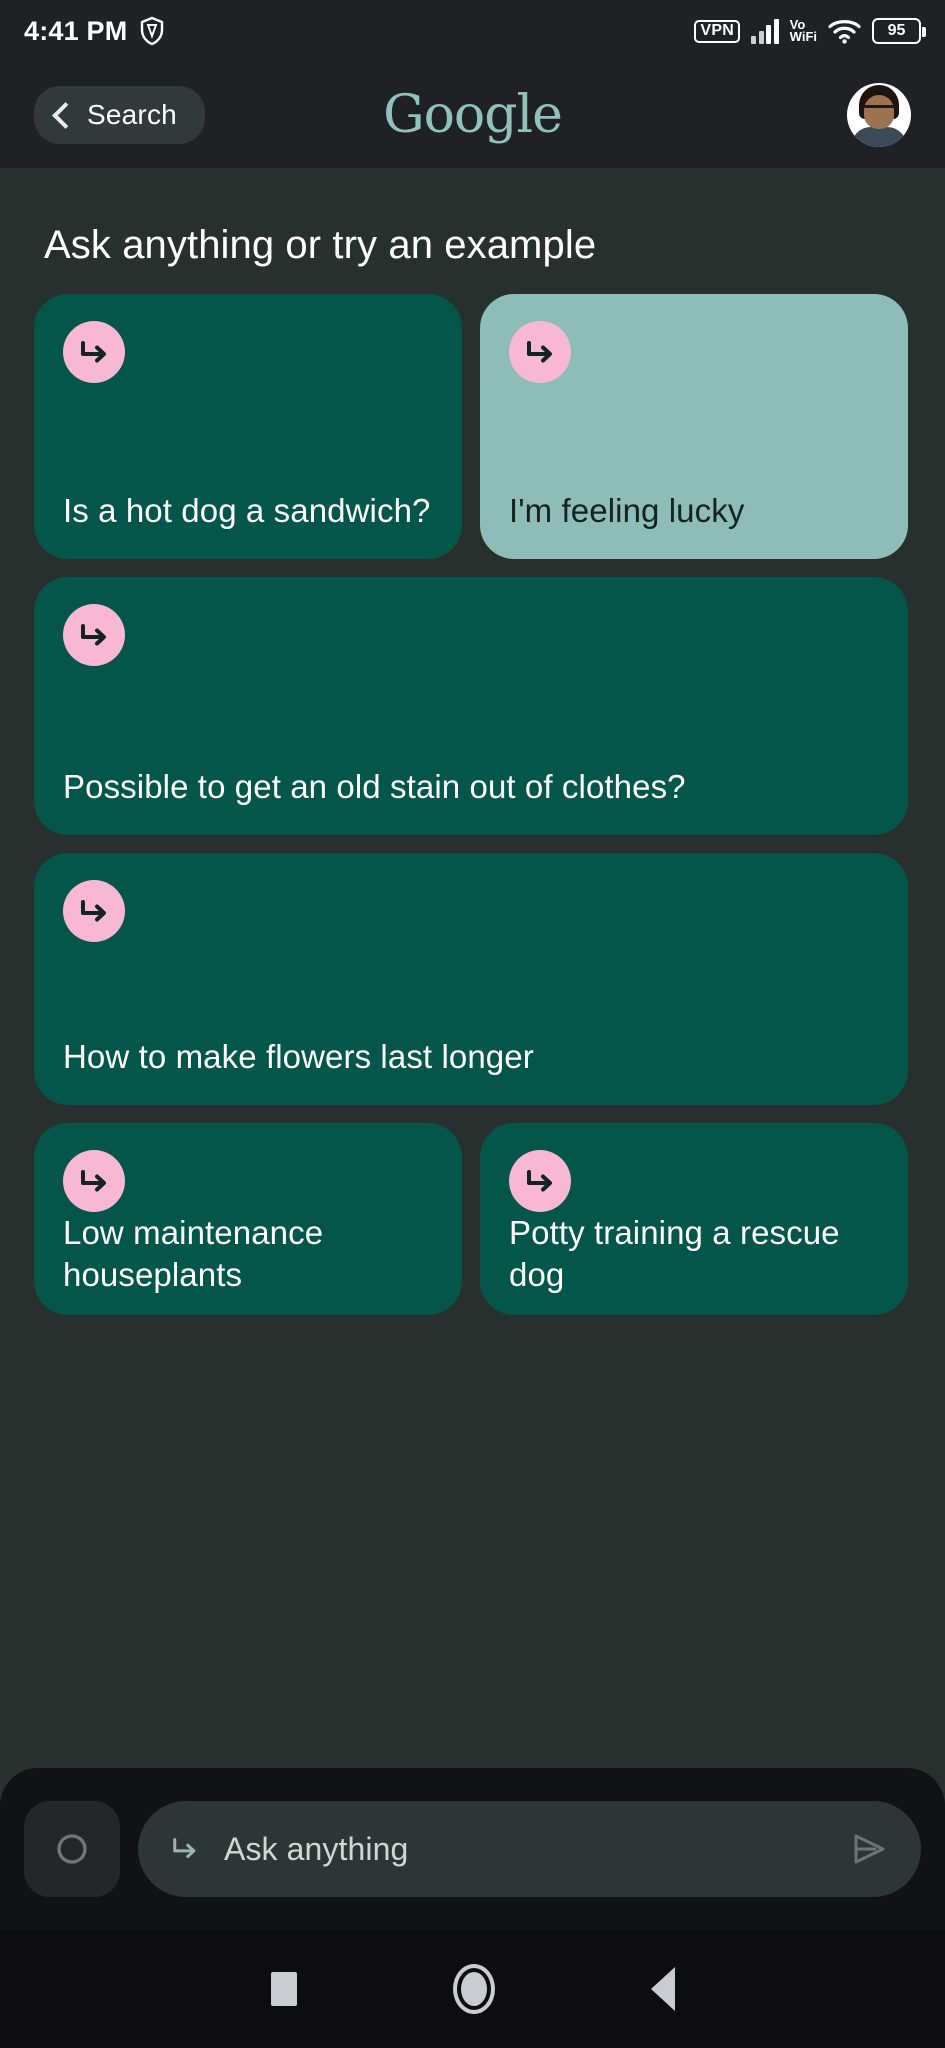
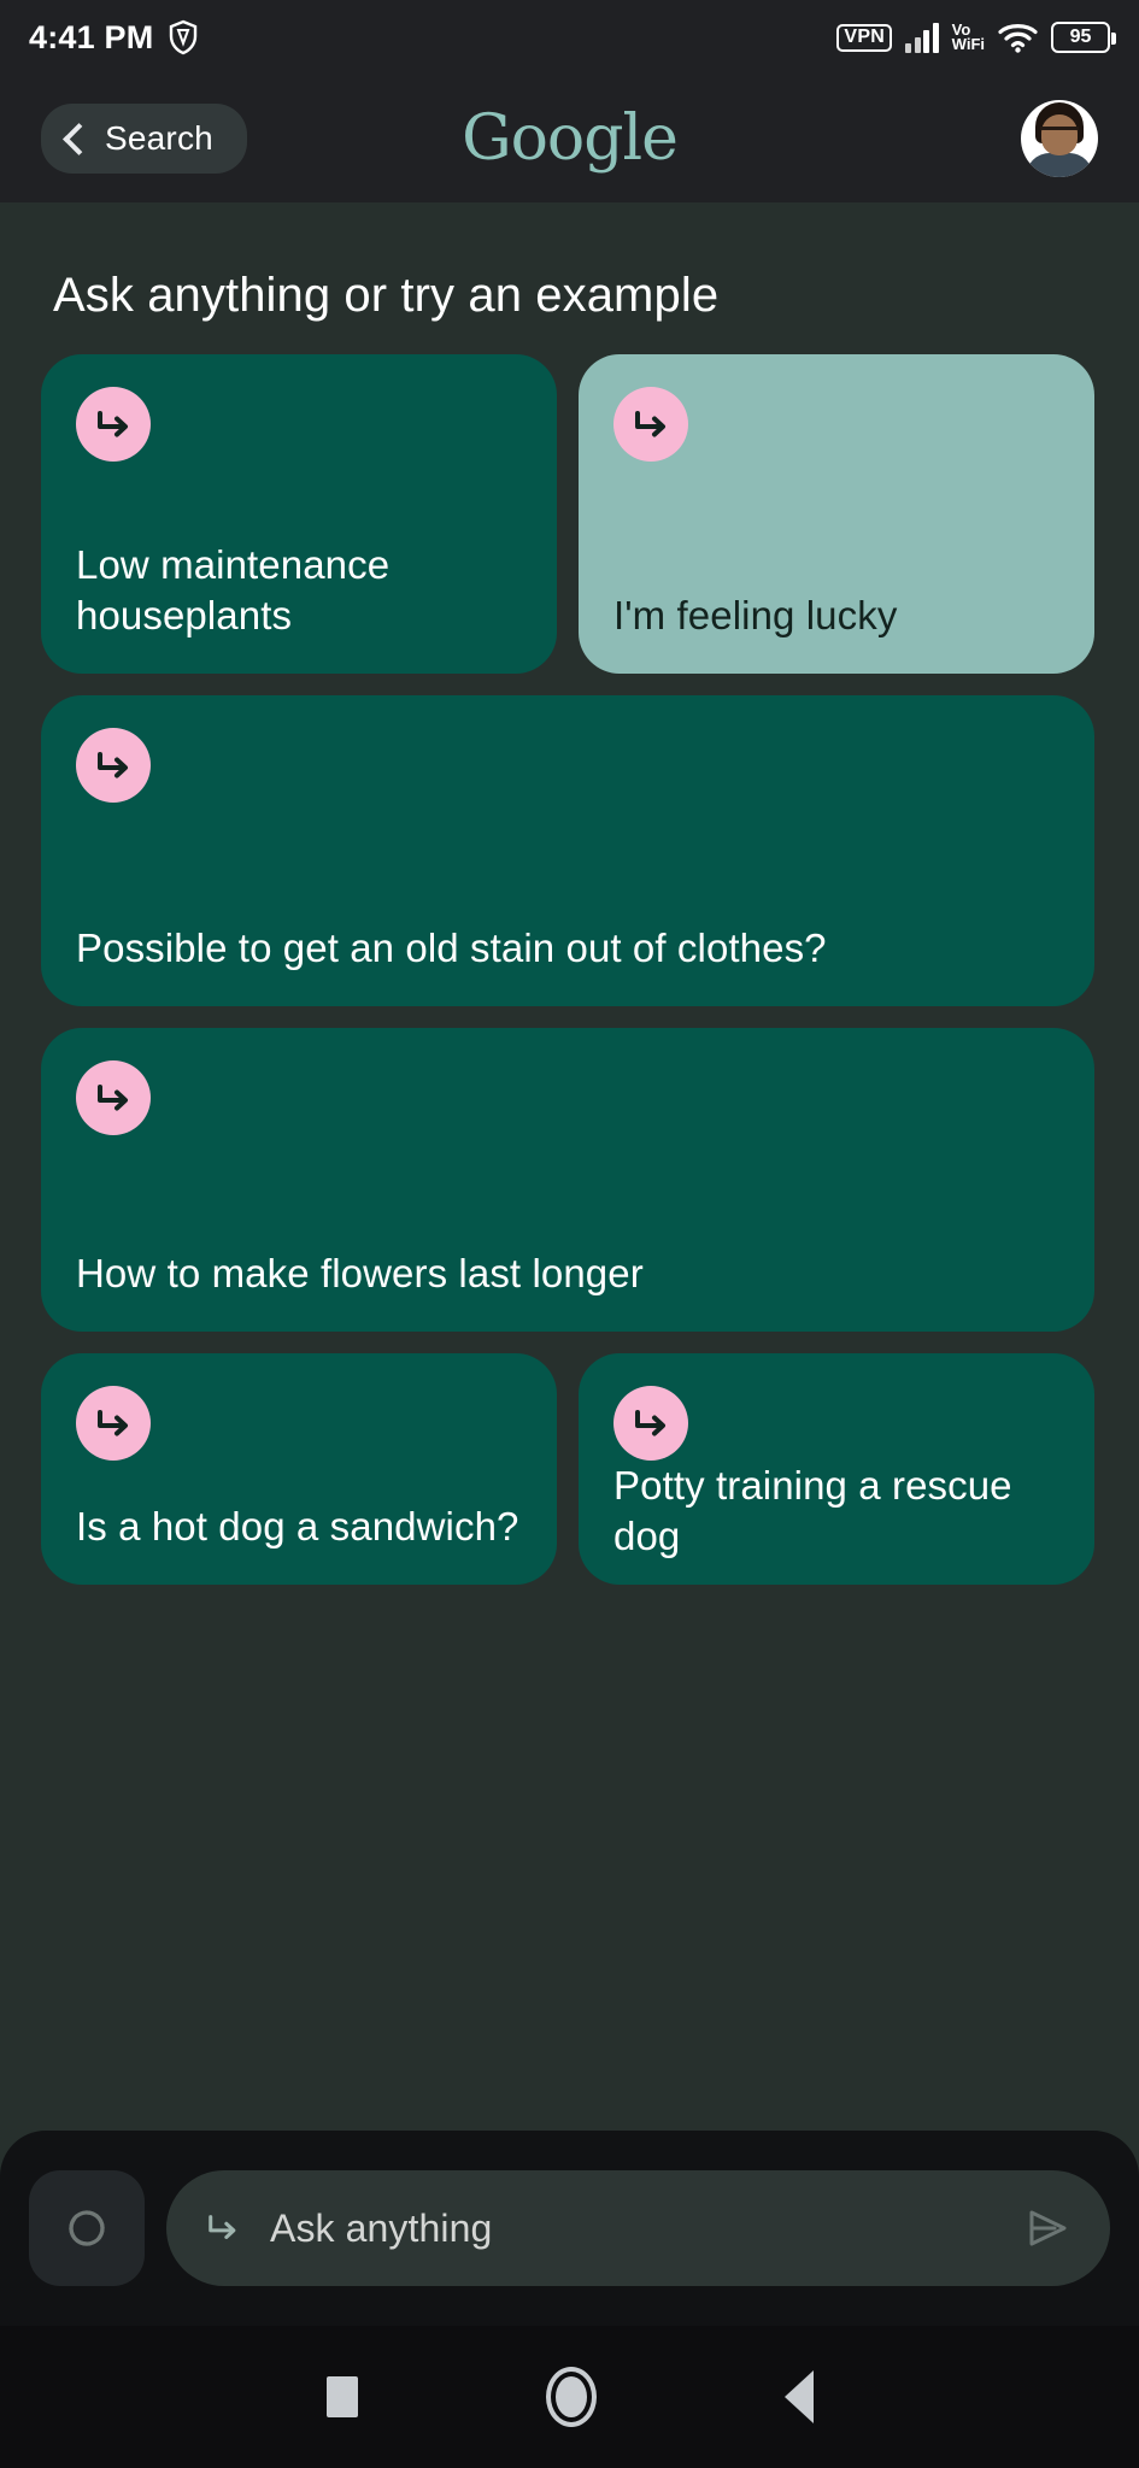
  4:41 PM
  VPN
  Vo
  WiFi
  95
  Search
  Google
  Ask anything or try an example
- Is a hot dog a sandwich?
+ Low maintenance houseplants
  I'm feeling lucky
  Possible to get an old stain out of clothes?
  How to make flowers last longer
- Low maintenance houseplants
+ Is a hot dog a sandwich?
  Potty training a rescue dog
  Ask anything
